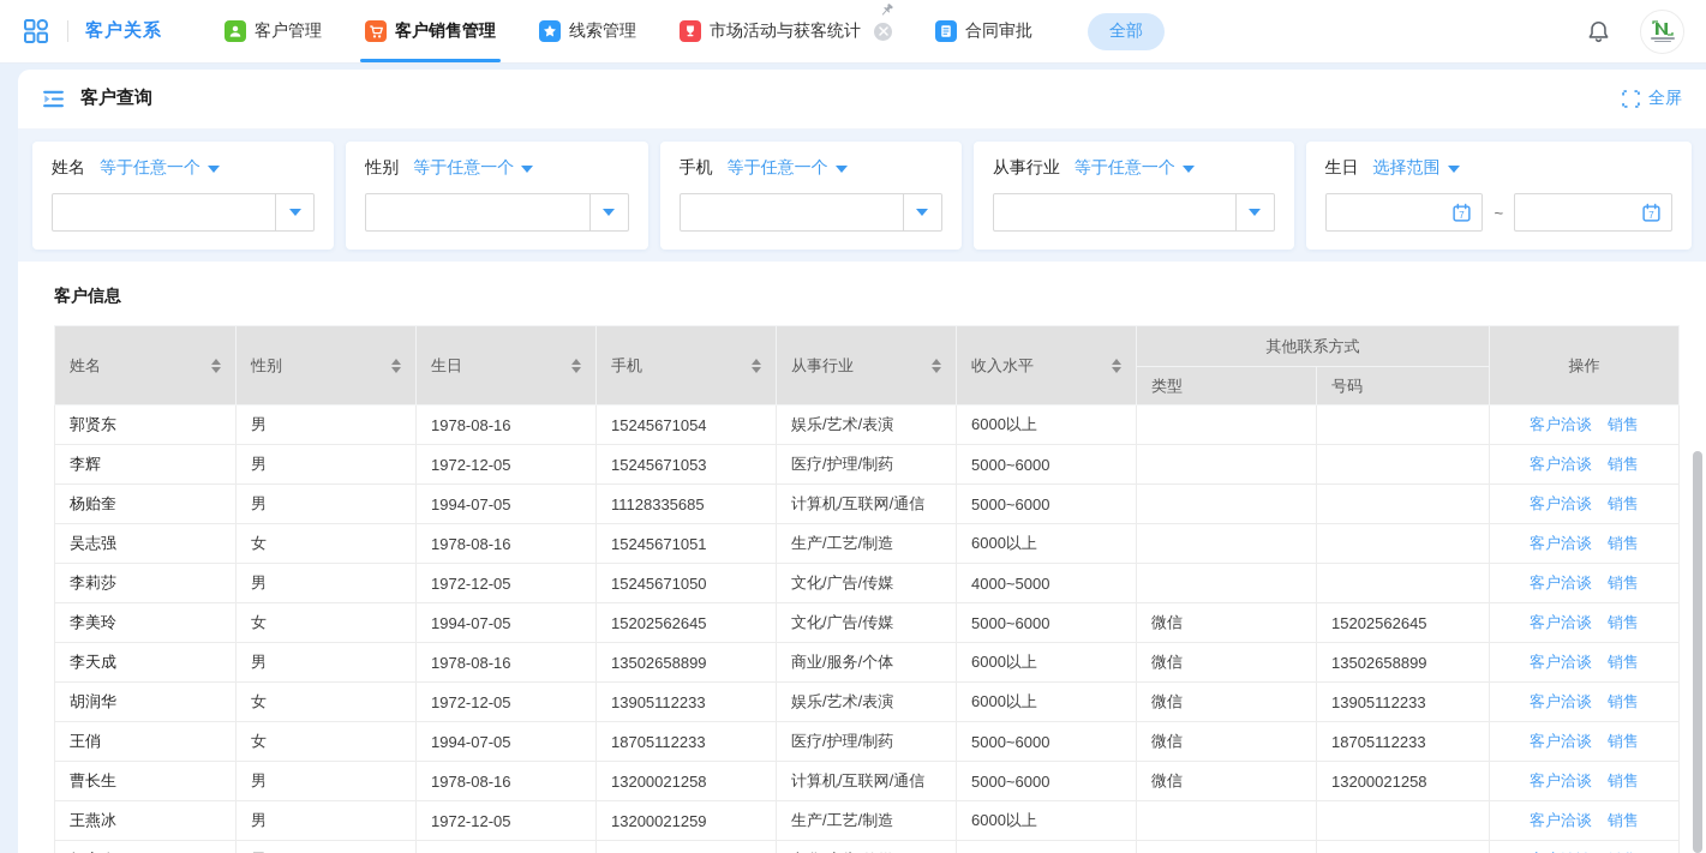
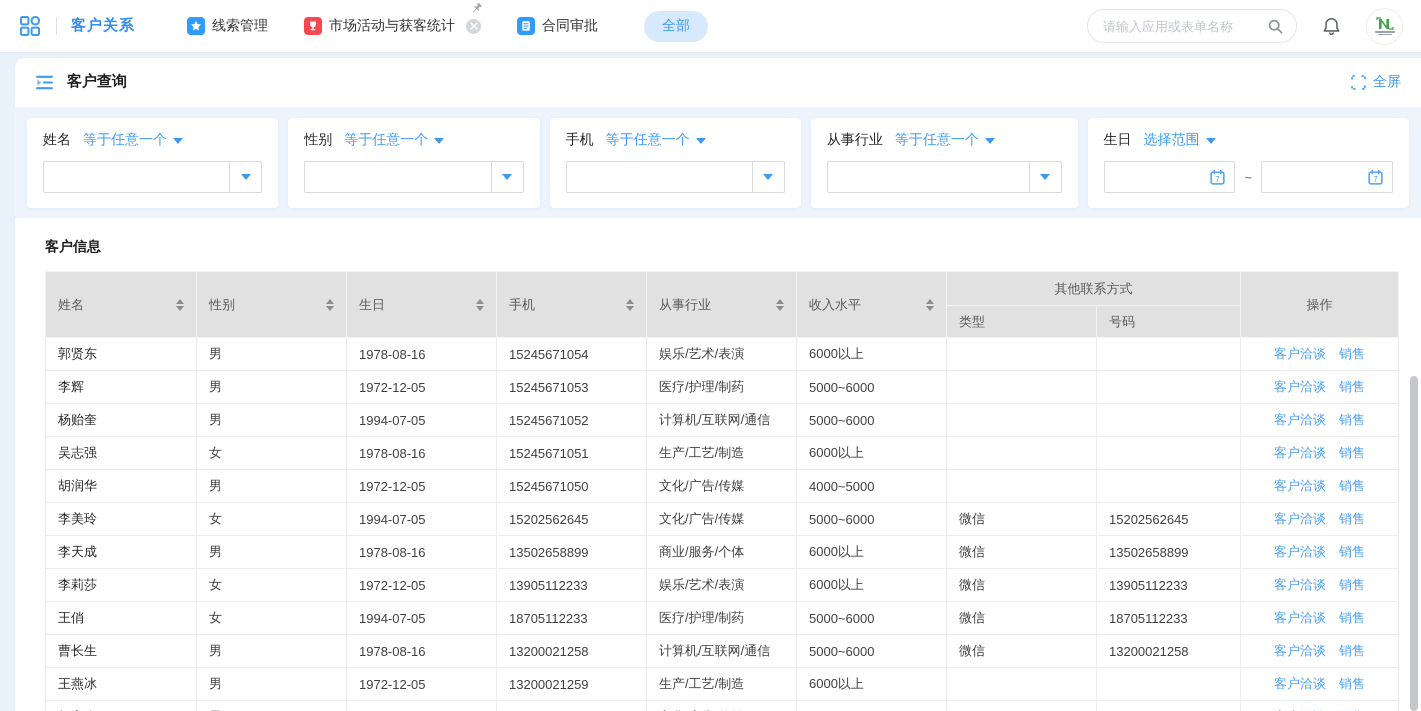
  客户关系
- 客户管理
- 客户销售管理
  线索管理
  市场活动与获客统计
  合同审批
  全部
+ 请输入应用或表单名称
  客户查询
  全屏
  姓名
  等于任意一个
  性别
  等于任意一个
  手机
  等于任意一个
  从事行业
  等于任意一个
  生日
  选择范围
  7
  ~
  7
  客户信息
  姓名	性别	生日	手机	从事行业	收入水平	其他联系方式	操作
  类型	号码
  郭贤东	男	1978-08-16	15245671054	娱乐/艺术/表演	6000以上			客户洽谈 销售
  李辉	男	1972-12-05	15245671053	医疗/护理/制药	5000~6000			客户洽谈 销售
- 杨贻奎	男	1994-07-05	11128335685	计算机/互联网/通信	5000~6000			客户洽谈 销售
+ 杨贻奎	男	1994-07-05	15245671052	计算机/互联网/通信	5000~6000			客户洽谈 销售
  吴志强	女	1978-08-16	15245671051	生产/工艺/制造	6000以上			客户洽谈 销售
- 李莉莎	男	1972-12-05	15245671050	文化/广告/传媒	4000~5000			客户洽谈 销售
+ 胡润华	男	1972-12-05	15245671050	文化/广告/传媒	4000~5000			客户洽谈 销售
  李美玲	女	1994-07-05	15202562645	文化/广告/传媒	5000~6000	微信	15202562645	客户洽谈 销售
  李天成	男	1978-08-16	13502658899	商业/服务/个体	6000以上	微信	13502658899	客户洽谈 销售
- 胡润华	女	1972-12-05	13905112233	娱乐/艺术/表演	6000以上	微信	13905112233	客户洽谈 销售
+ 李莉莎	女	1972-12-05	13905112233	娱乐/艺术/表演	6000以上	微信	13905112233	客户洽谈 销售
  王俏	女	1994-07-05	18705112233	医疗/护理/制药	5000~6000	微信	18705112233	客户洽谈 销售
  曹长生	男	1978-08-16	13200021258	计算机/互联网/通信	5000~6000	微信	13200021258	客户洽谈 销售
  王燕冰	男	1972-12-05	13200021259	生产/工艺/制造	6000以上			客户洽谈 销售
